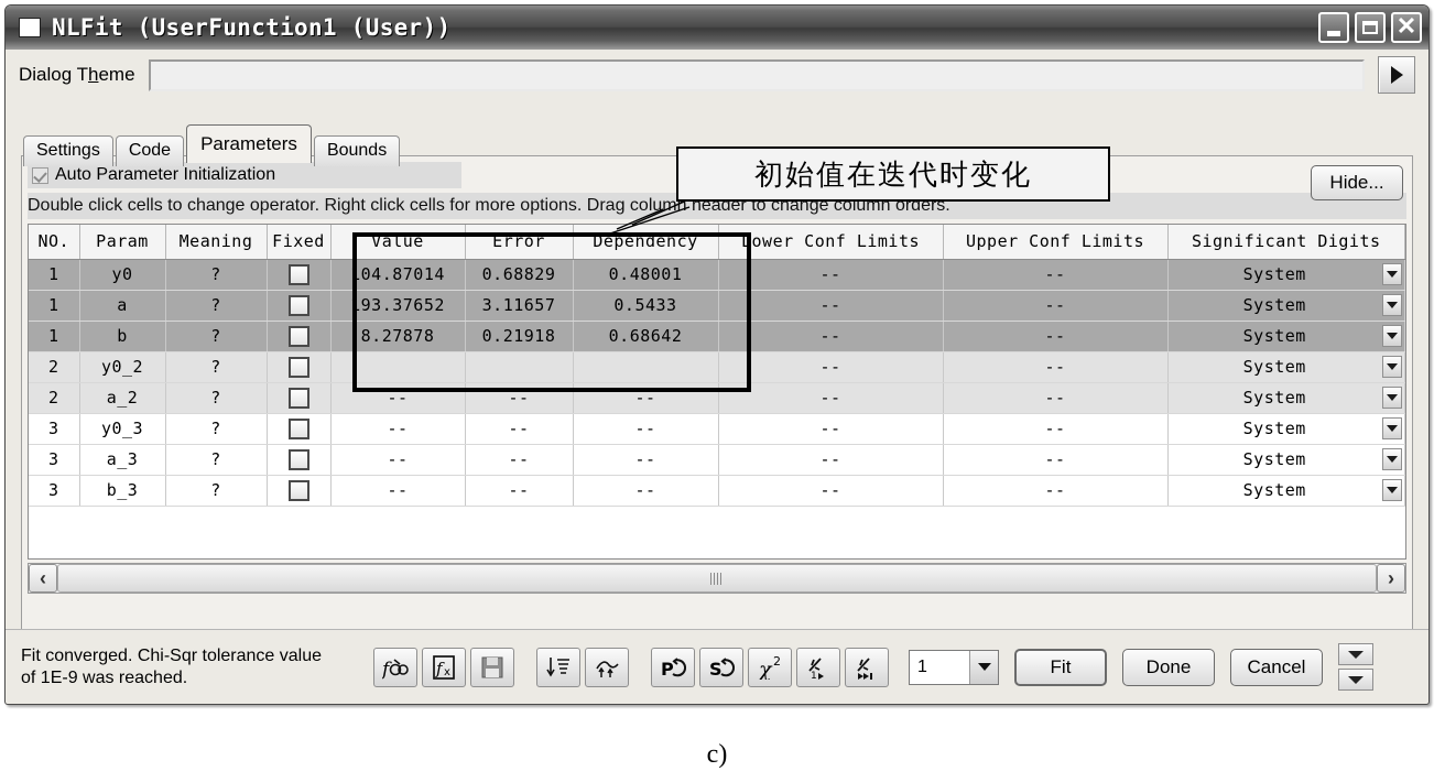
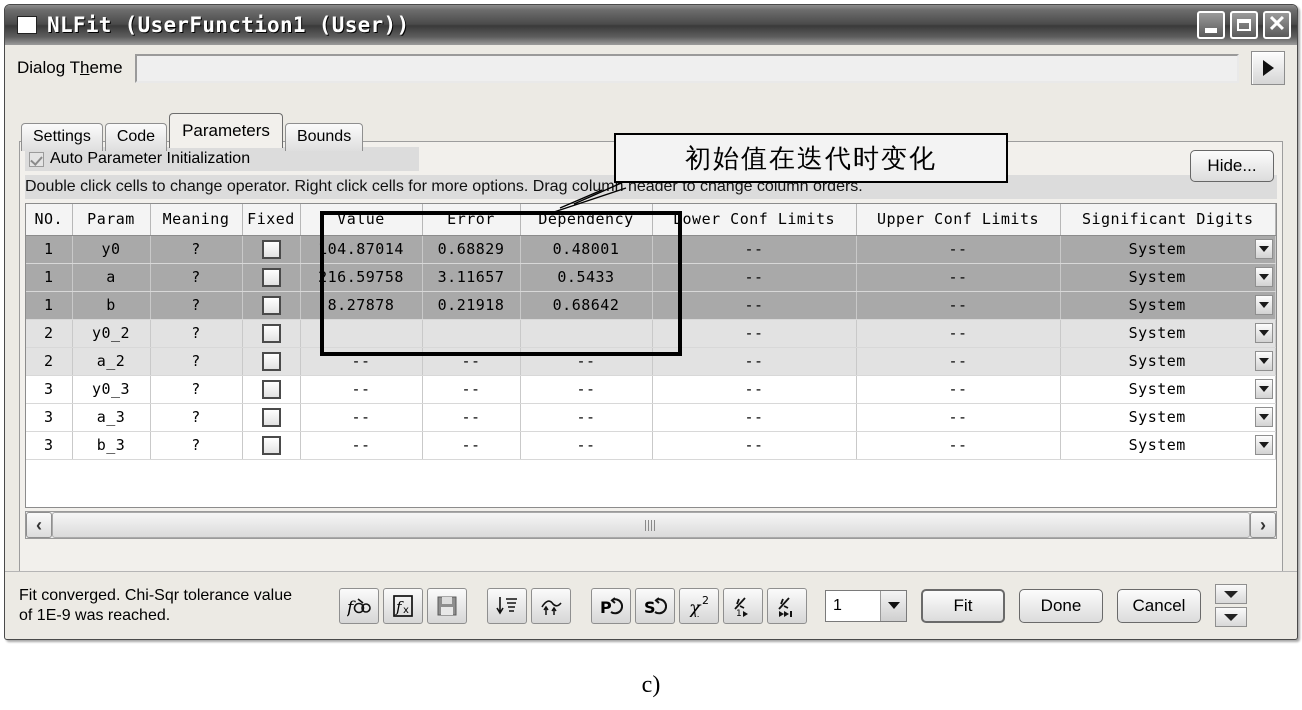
  NLFit (UserFunction1 (User))
  ✕
  Dialog Theme
  Settings
  Code
  Parameters
  Bounds
  Auto Parameter Initialization
  Double click cells to change operator. Right click cells for more options. Drag column header to change column orders.
  Hide...
  NO.	Param	Meaning	Fixed	Value	Error	Dependency	Lower Conf Limits	Upper Conf Limits	Significant Digits
  1	y0	?		104.87014	0.68829	0.48001	--	--	System
- 1	a	?		193.37652	3.11657	0.5433	--	--	System
+ 1	a	?		216.59758	3.11657	0.5433	--	--	System
  1	b	?		8.27878	0.21918	0.68642	--	--	System
  2	y0_2	?					--	--	System
  2	a_2	?		--	--	--	--	--	System
  3	y0_3	?		--	--	--	--	--	System
  3	a_3	?		--	--	--	--	--	System
  3	b_3	?		--	--	--	--	--	System
  ‹
  ›
  Fit converged. Chi-Sqr tolerance value
  of 1E-9 was reached.
  f
  f
  x
  P
  S
  χ
  2
  1
  1
  Fit
  Done
  Cancel
  初始值在迭代时变化
  c)
